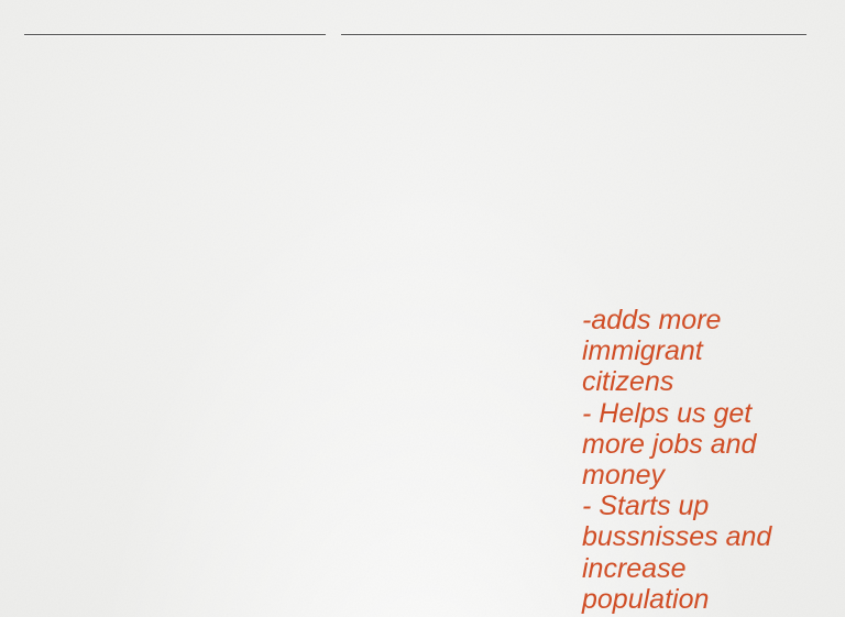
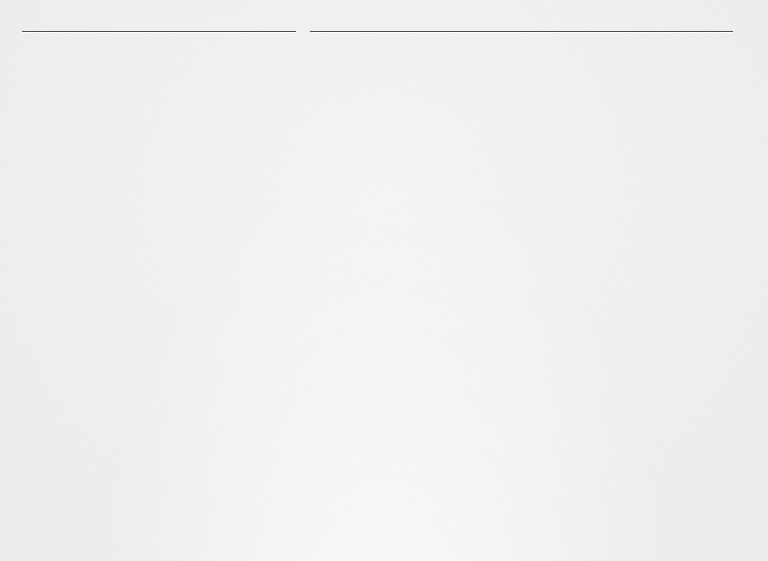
- -adds more immigrant citizens
- - Helps us get more jobs and money
- - Starts up bussnisses and increase population
